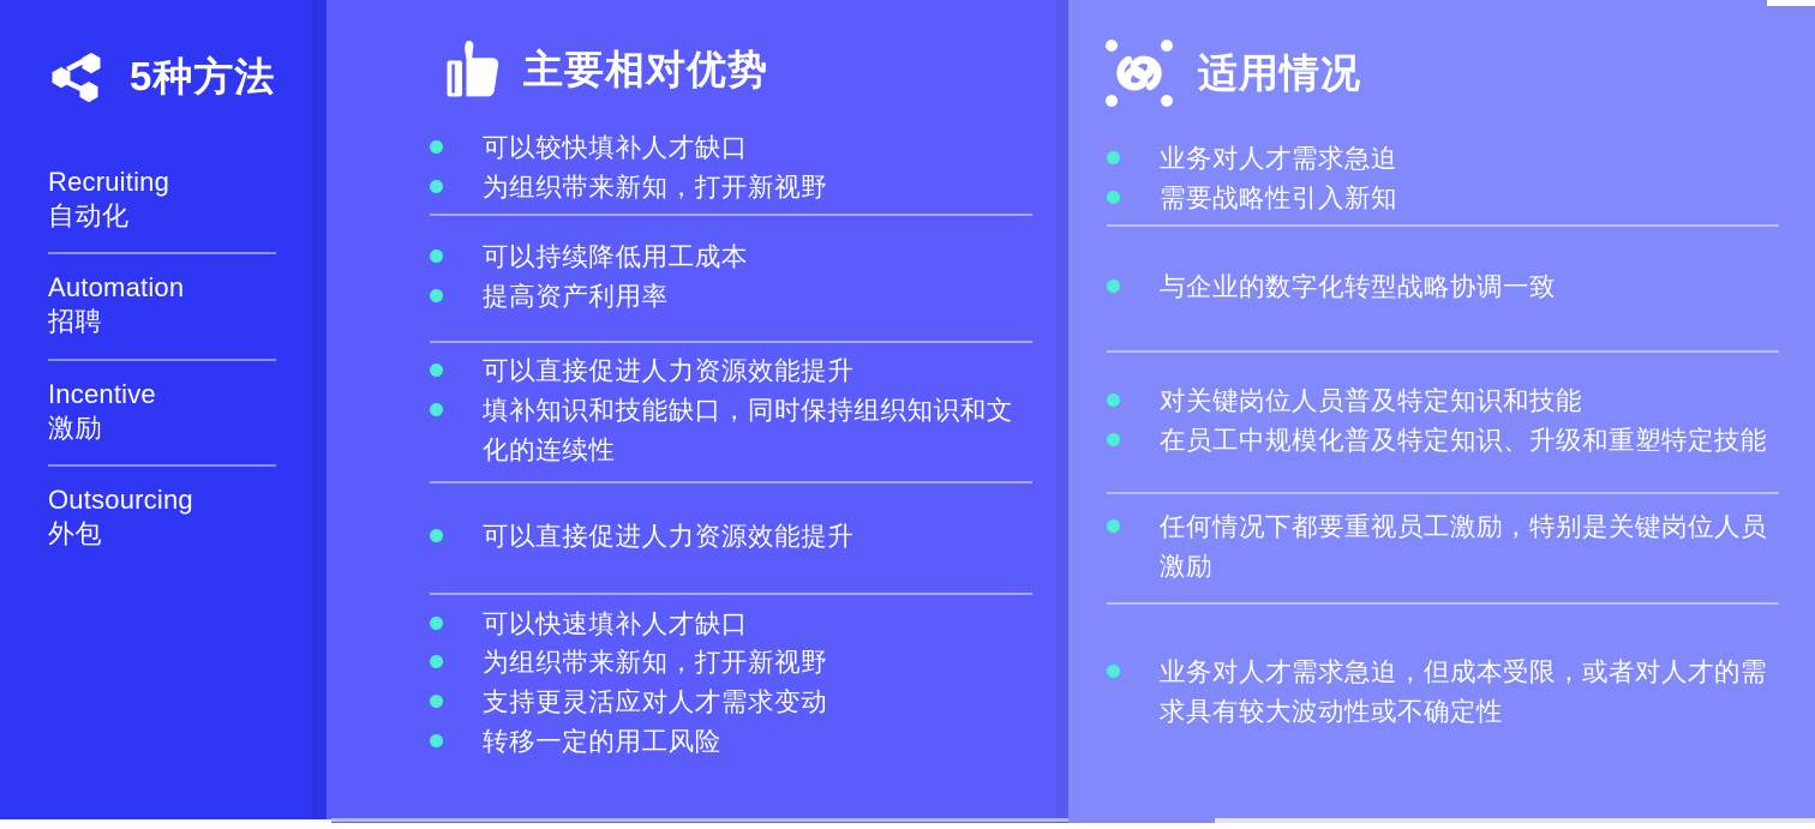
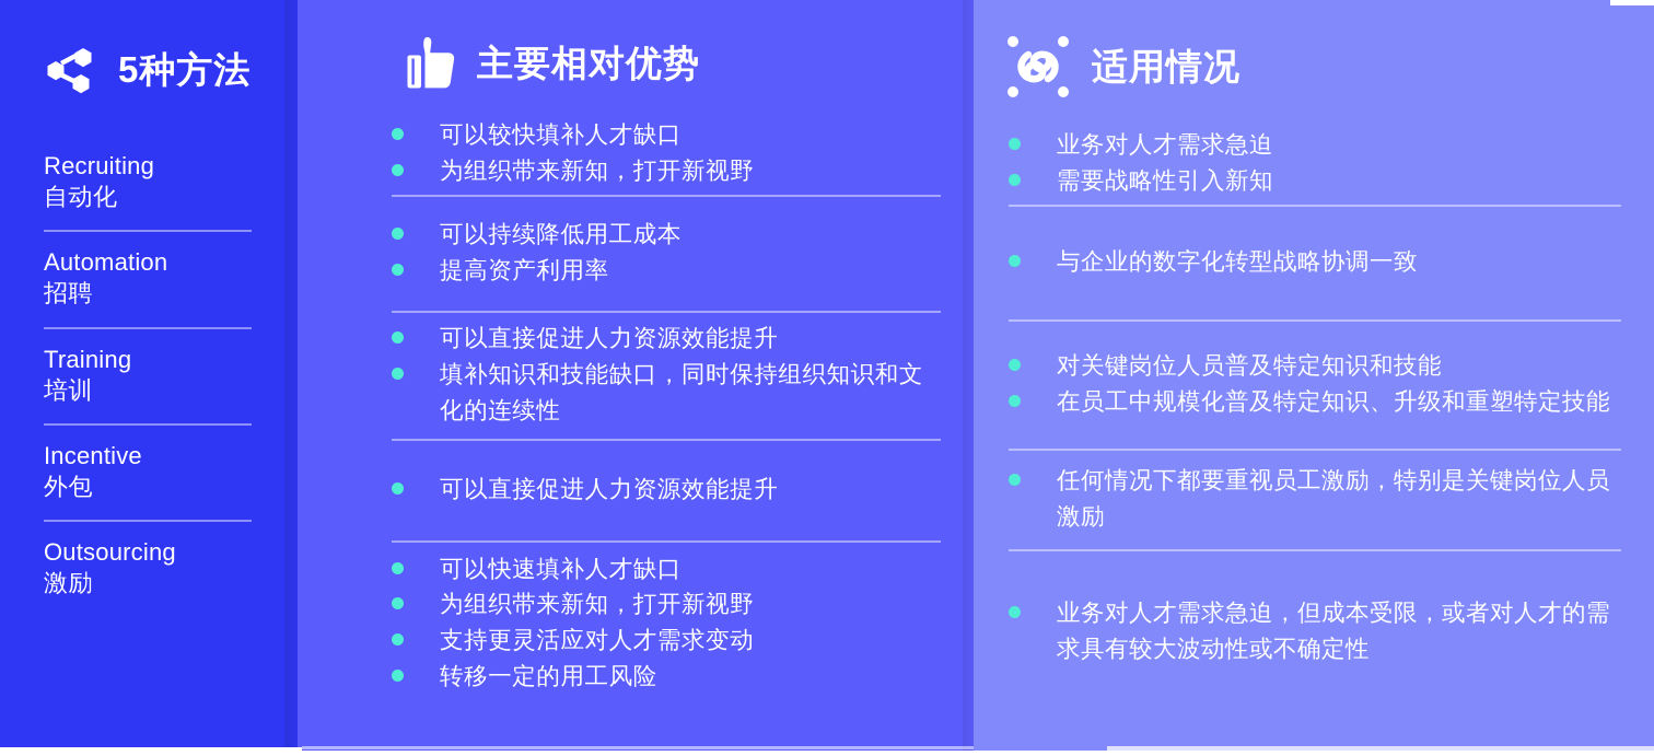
  5种方法
  Recruiting
  自动化
  Automation
  招聘
+ Training
+ 培训
  Incentive
- 激励
+ 外包
  Outsourcing
- 外包
+ 激励
  主要相对优势
  可以较快填补人才缺口
  为组织带来新知，打开新视野
  可以持续降低用工成本
  提高资产利用率
  可以直接促进人力资源效能提升
  填补知识和技能缺口，同时保持组织知识和文化的连续性
  可以直接促进人力资源效能提升
  可以快速填补人才缺口
  为组织带来新知，打开新视野
  支持更灵活应对人才需求变动
  转移一定的用工风险
  适用情况
  业务对人才需求急迫
  需要战略性引入新知
  与企业的数字化转型战略协调一致
  对关键岗位人员普及特定知识和技能
  在员工中规模化普及特定知识、升级和重塑特定技能
  任何情况下都要重视员工激励，特别是关键岗位人员激励
  业务对人才需求急迫，但成本受限，或者对人才的需求具有较大波动性或不确定性
